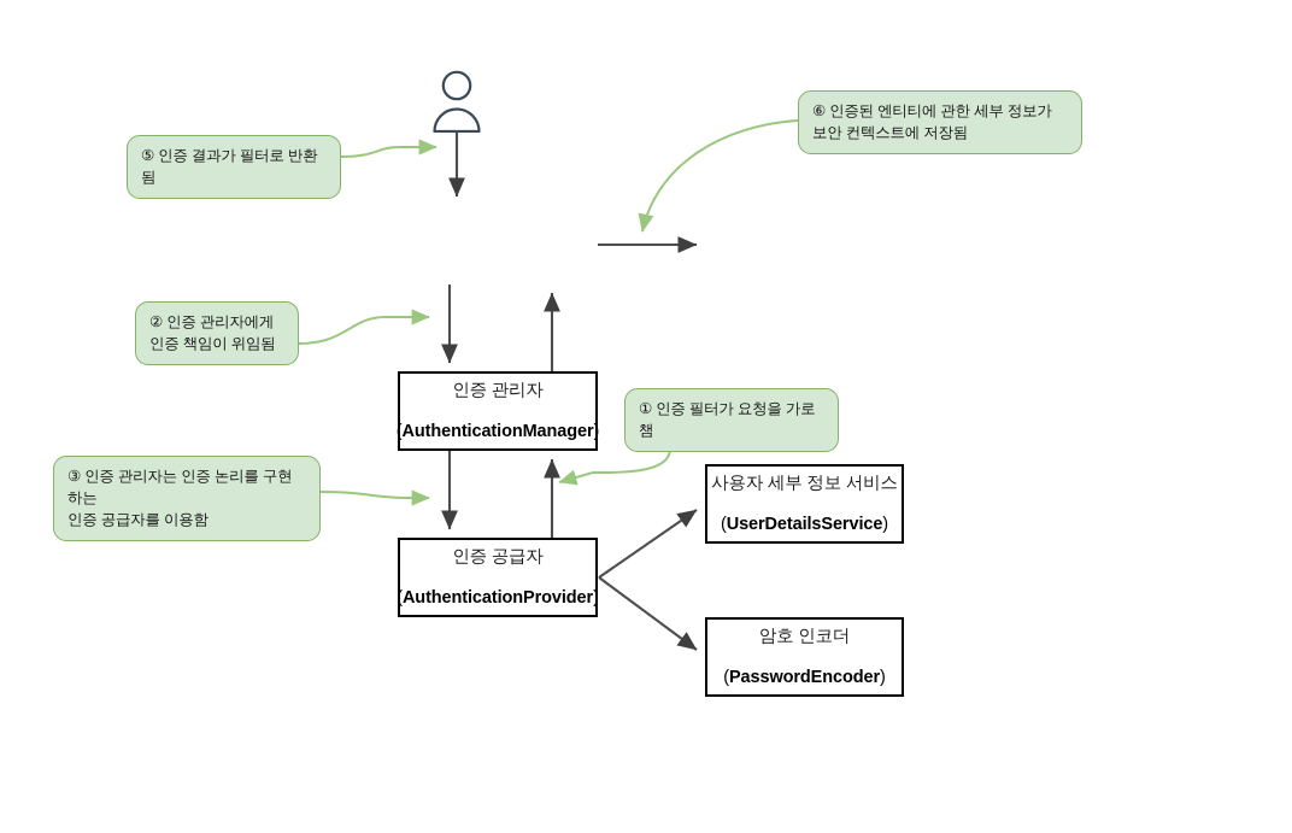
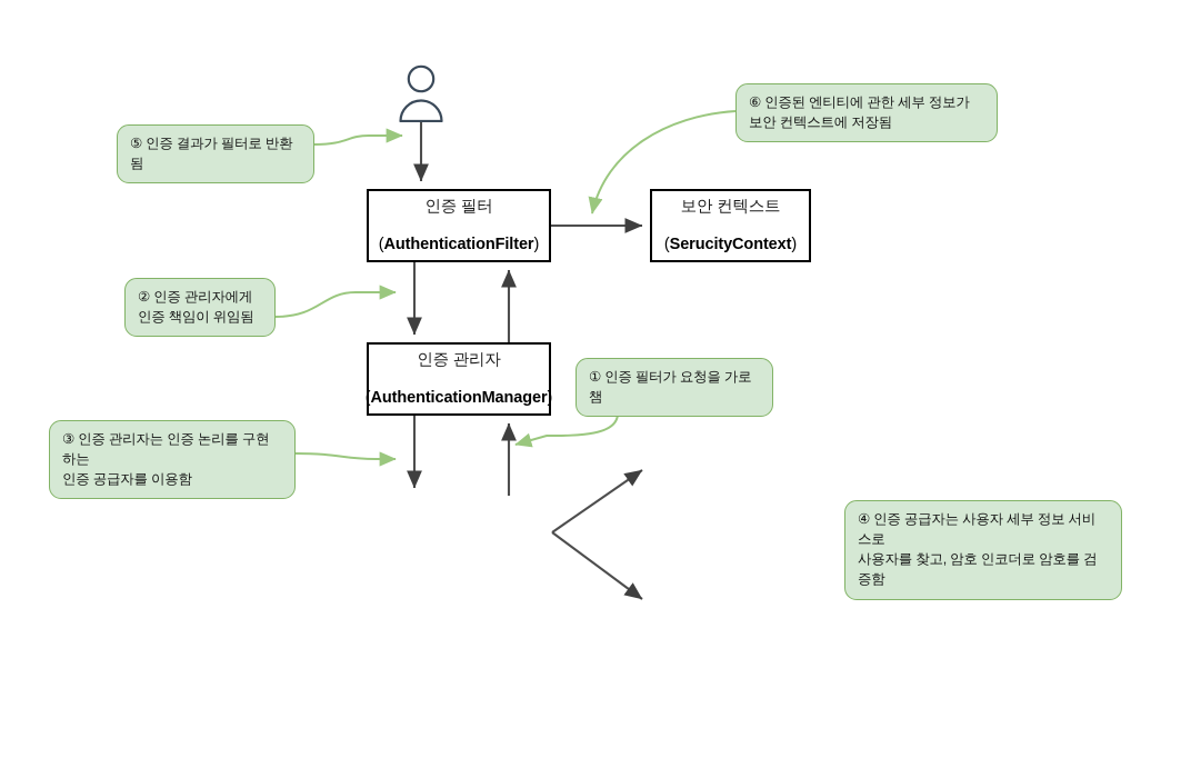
+ 인증 필터
+ (AuthenticationFilter)
+ 보안 컨텍스트
+ (SerucityContext)
  인증 관리자
  (AuthenticationManager)
- 인증 공급자
- (AuthenticationProvider)
- 사용자 세부 정보 서비스
- (UserDetailsService)
- 암호 인코더
- (PasswordEncoder)
  ⑤ 인증 결과가 필터로 반환됨
  ② 인증 관리자에게
  인증 책임이 위임됨
  ③ 인증 관리자는 인증 논리를 구현하는
  인증 공급자를 이용함
+ ④ 인증 공급자는 사용자 세부 정보 서비스로
+ 사용자를 찾고, 암호 인코더로 암호를 검증함
  ① 인증 필터가 요청을 가로챔
  ⑥ 인증된 엔티티에 관한 세부 정보가
  보안 컨텍스트에 저장됨
